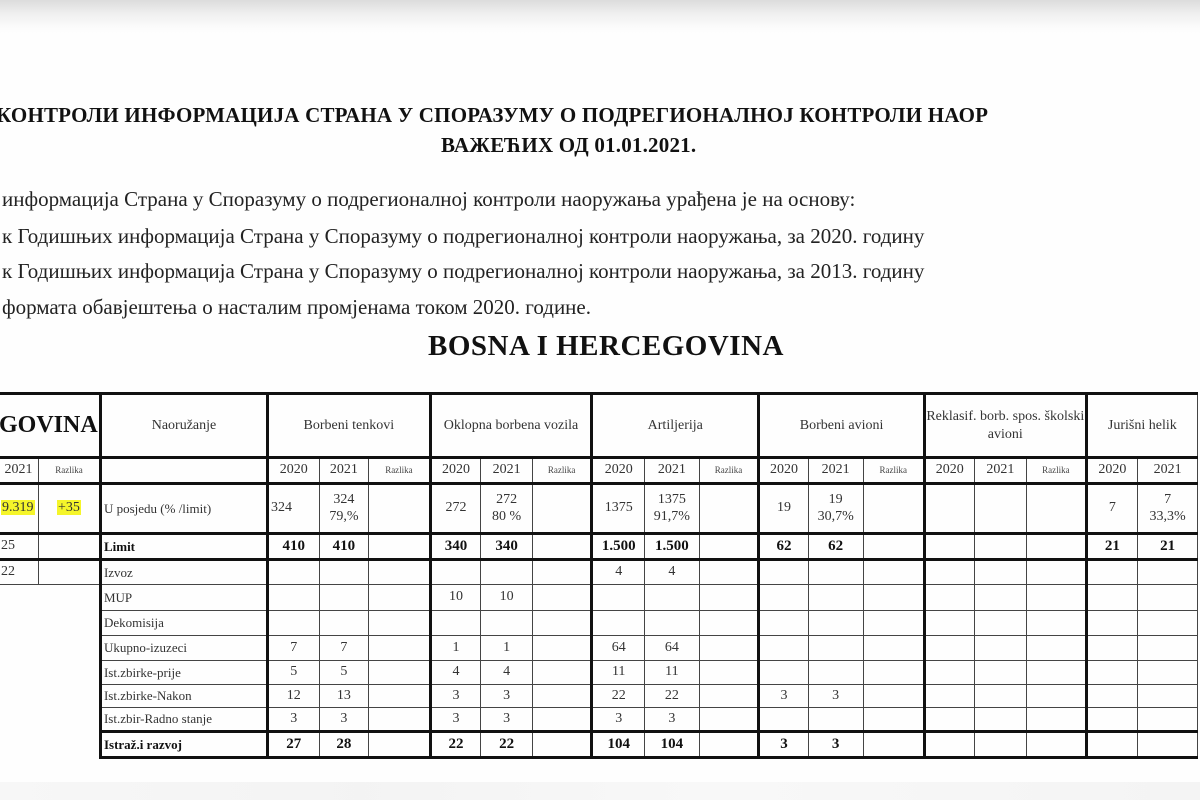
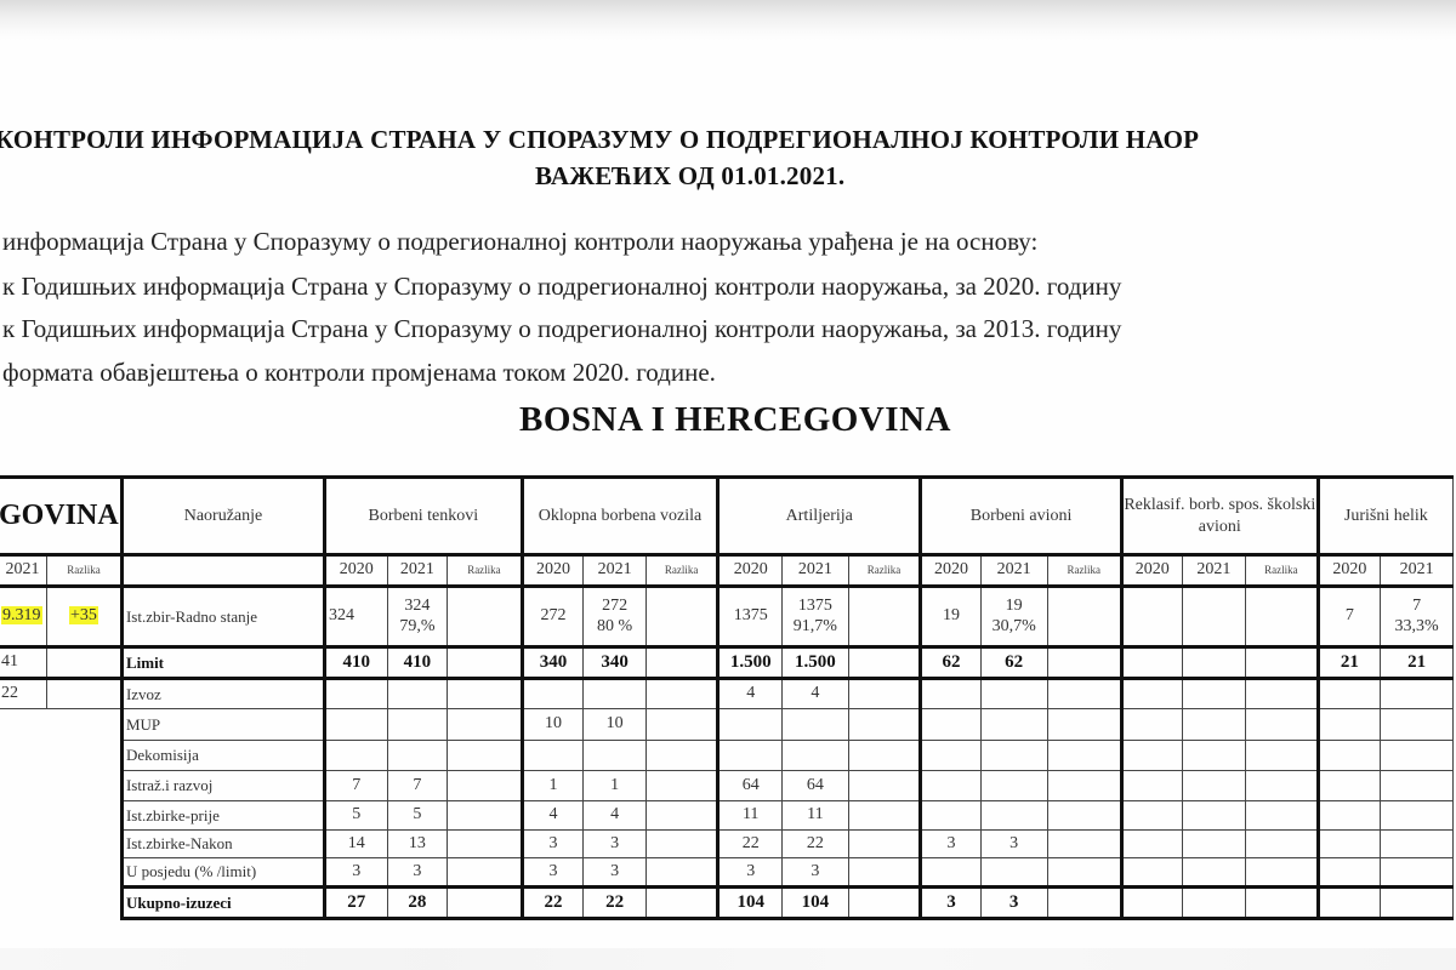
  КОНТРОЛИ ИНФОРМАЦИЈА СТРАНА У СПОРАЗУМУ О ПОДРЕГИОНАЛНОЈ КОНТРОЛИ НАОР
  ВАЖЕЋИХ ОД 01.01.2021.
  информација Страна у Споразуму о подрегионалној контроли наоружања урађена је на основу:
  к Годишњих информација Страна у Споразуму о подрегионалној контроли наоружања, за 2020. годину
  к Годишњих информација Страна у Споразуму о подрегионалној контроли наоружања, за 2013. годину
- формата обавјештења о насталим промјенама током 2020. године.
+ формата обавјештења о контроли промјенама током 2020. године.
  BOSNA I HERCEGOVINA
  GOVINA	Naoružanje	Borbeni tenkovi	Oklopna borbena vozila	Artiljerija	Borbeni avioni	Reklasif. borb. spos. školski avioni	Jurišni helik
  2021	Razlika		2020	2021	Razlika	2020	2021	Razlika	2020	2021	Razlika	2020	2021	Razlika	2020	2021	Razlika	2020	2021
- 9.319	+35	U posjedu (% /limit)	324	32479,%		272	27280 %		1375	137591,7%		19	1930,7%					7	733,3%
+ 9.319	+35	Ist.zbir-Radno stanje	324	32479,%		272	27280 %		1375	137591,7%		19	1930,7%					7	733,3%
- 25		Limit	410	410		340	340		1.500	1.500		62	62					21	21
+ 41		Limit	410	410		340	340		1.500	1.500		62	62					21	21
  22		Izvoz							4	4
  	MUP				10	10
  Dekomisija
- Ukupno-izuzeci	7	7		1	1		64	64
+ Istraž.i razvoj	7	7		1	1		64	64
  Ist.zbirke-prije	5	5		4	4		11	11
- Ist.zbirke-Nakon	12	13		3	3		22	22		3	3
+ Ist.zbirke-Nakon	14	13		3	3		22	22		3	3
- Ist.zbir-Radno stanje	3	3		3	3		3	3
+ U posjedu (% /limit)	3	3		3	3		3	3
- Istraž.i razvoj	27	28		22	22		104	104		3	3
+ Ukupno-izuzeci	27	28		22	22		104	104		3	3
